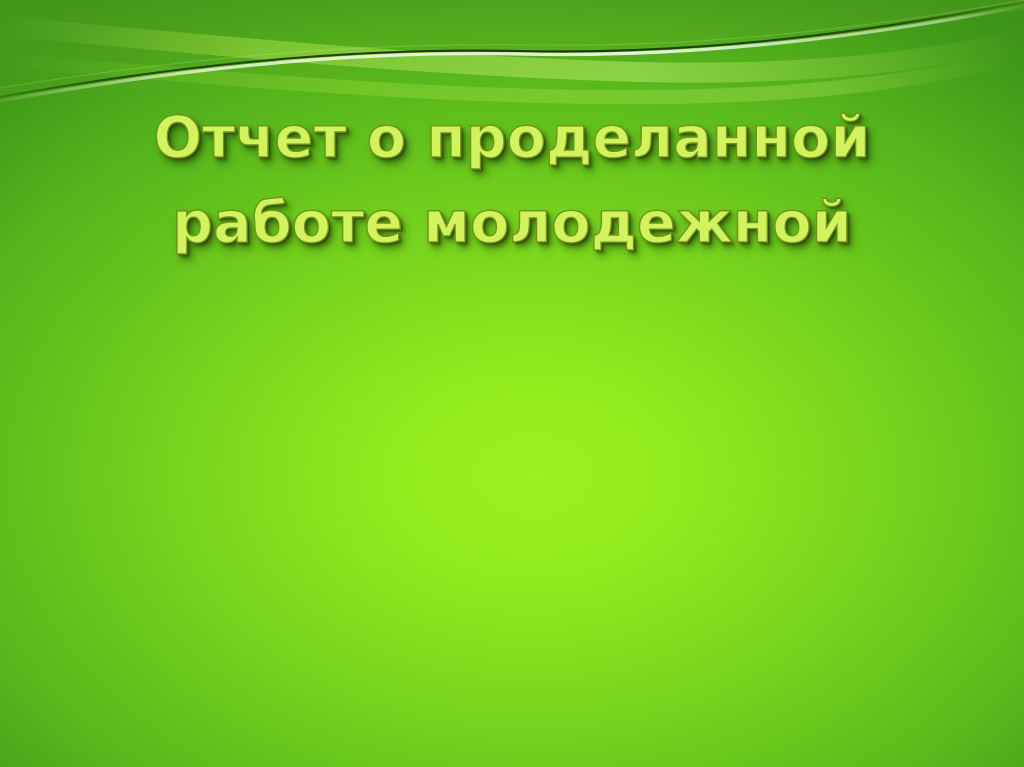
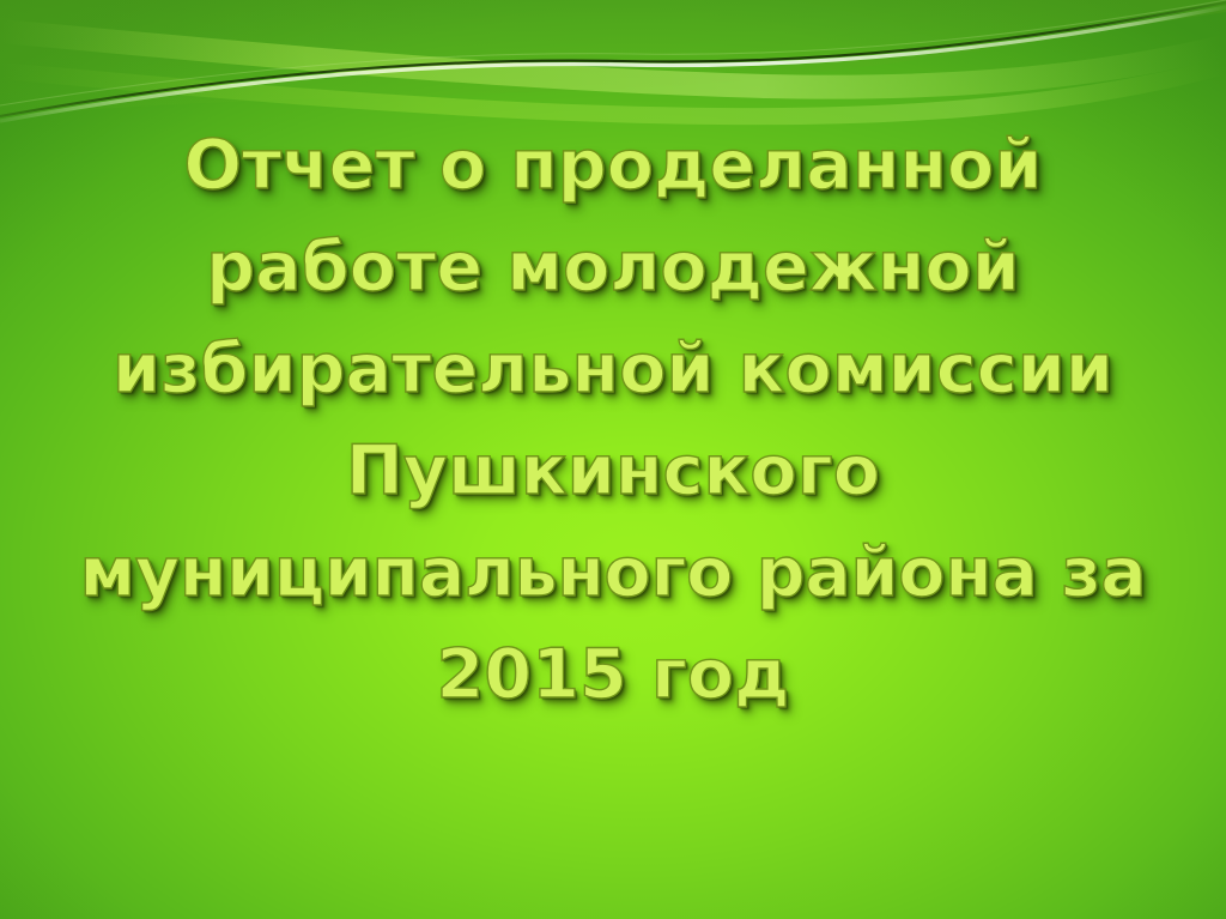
  Отчет о проделанной
  работе молодежной
+ избирательной комиссии
+ Пушкинского
+ муниципального района за
+ 2015 год
